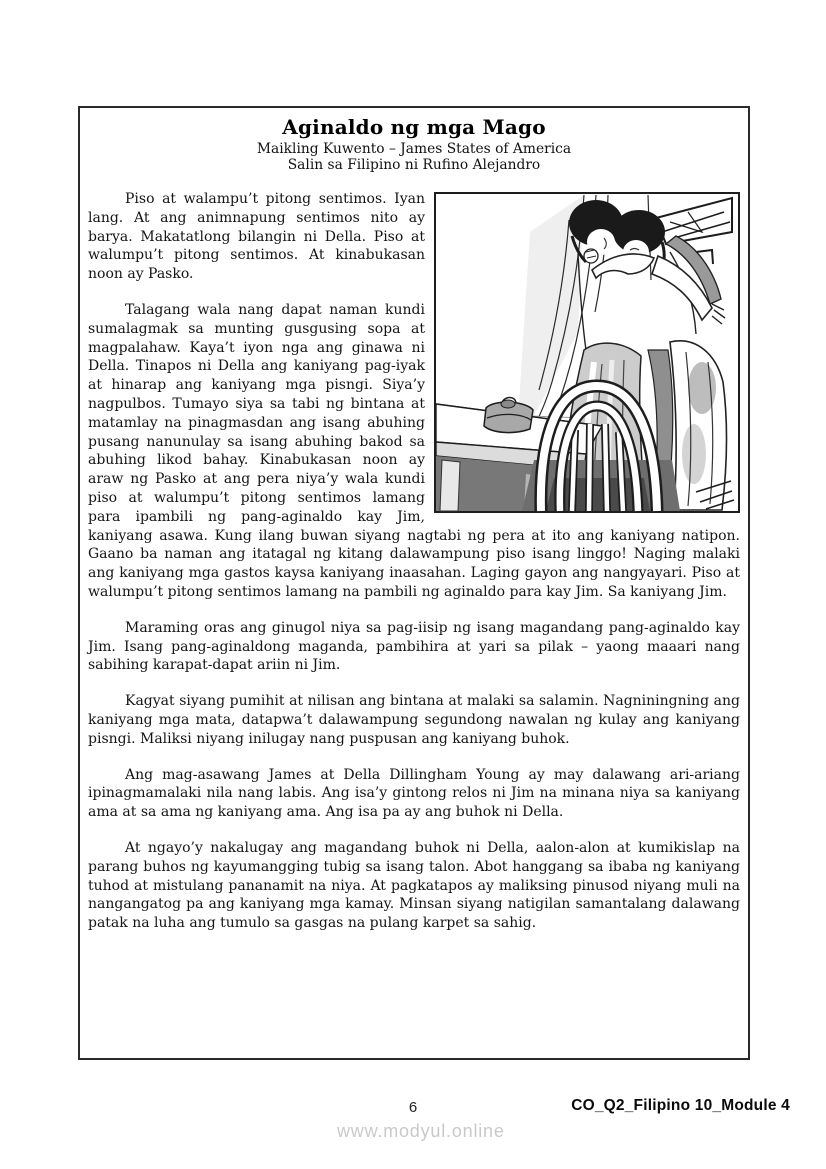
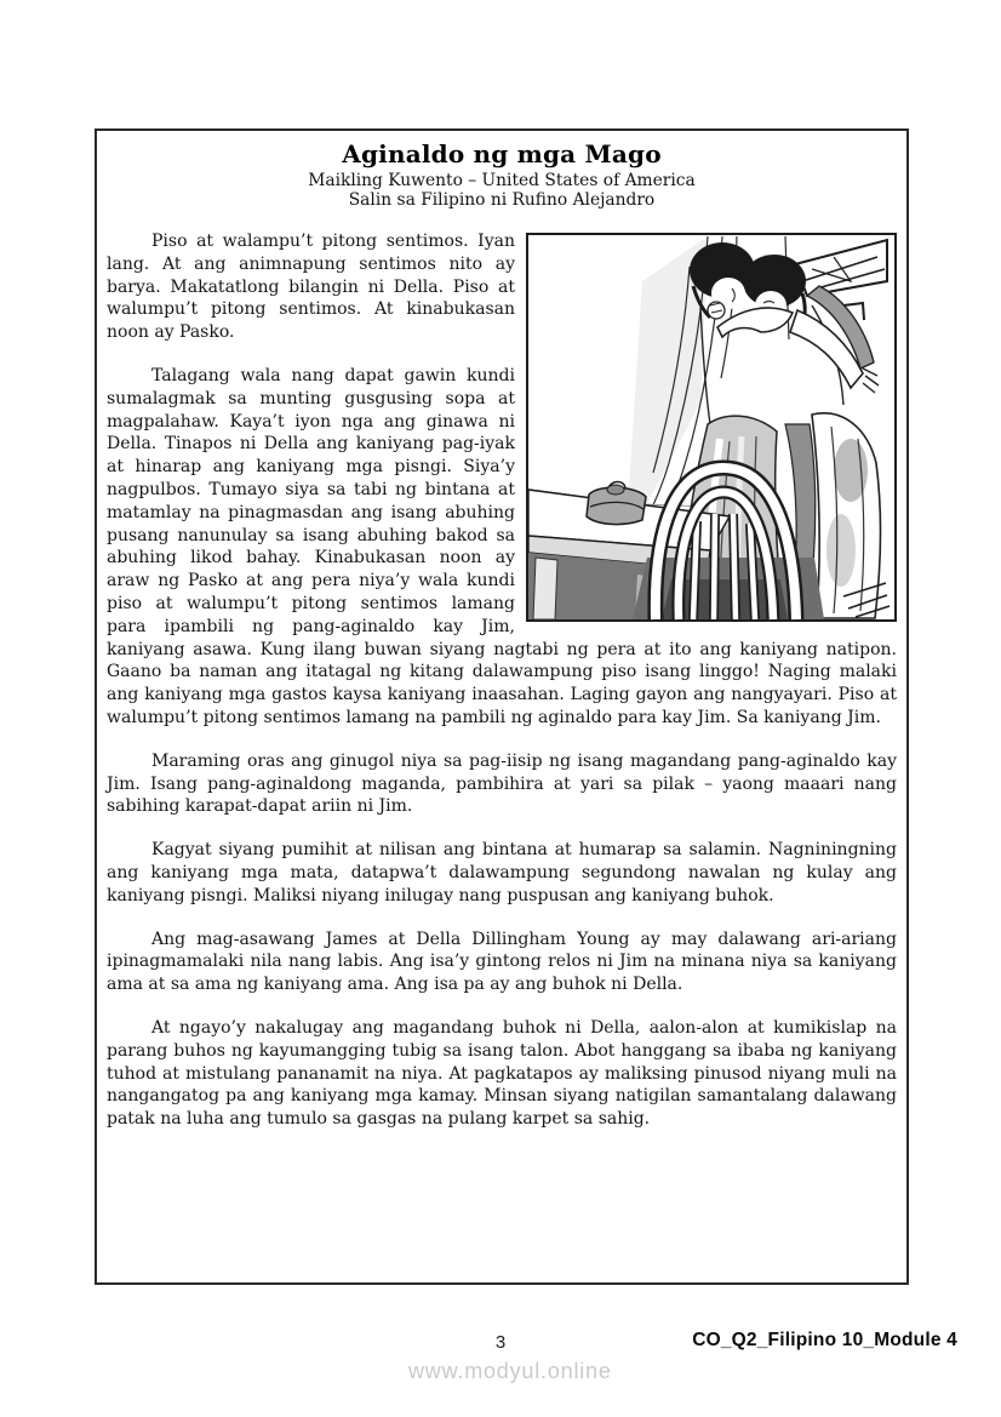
  Aginaldo ng mga Mago
- Maikling Kuwento – James States of America
+ Maikling Kuwento – United States of America
  Salin sa Filipino ni Rufino Alejandro
  Piso at walampu’t pitong sentimos. Iyan lang. At ang animnapung sentimos nito ay barya. Makatatlong bilangin ni Della. Piso at walumpu’t pitong sentimos. At kinabukasan noon ay Pasko.
- Talagang wala nang dapat naman kundi sumalagmak sa munting gusgusing sopa at magpalahaw. Kaya’t iyon nga ang ginawa ni Della. Tinapos ni Della ang kaniyang pag-iyak at hinarap ang kaniyang mga pisngi. Siya’y nagpulbos. Tumayo siya sa tabi ng bintana at matamlay na pinagmasdan ang isang abuhing pusang nanunulay sa isang abuhing bakod sa abuhing likod bahay. Kinabukasan noon ay araw ng Pasko at ang pera niya’y wala kundi piso at walumpu’t pitong sentimos lamang para ipambili ng pang-aginaldo kay Jim, kaniyang asawa. Kung ilang buwan siyang nagtabi ng pera at ito ang kaniyang natipon. Gaano ba naman ang itatagal ng kitang dalawampung piso isang linggo! Naging malaki ang kaniyang mga gastos kaysa kaniyang inaasahan. Laging gayon ang nangyayari. Piso at walumpu’t pitong sentimos lamang na pambili ng aginaldo para kay Jim. Sa kaniyang Jim.
+ Talagang wala nang dapat gawin kundi sumalagmak sa munting gusgusing sopa at magpalahaw. Kaya’t iyon nga ang ginawa ni Della. Tinapos ni Della ang kaniyang pag-iyak at hinarap ang kaniyang mga pisngi. Siya’y nagpulbos. Tumayo siya sa tabi ng bintana at matamlay na pinagmasdan ang isang abuhing pusang nanunulay sa isang abuhing bakod sa abuhing likod bahay. Kinabukasan noon ay araw ng Pasko at ang pera niya’y wala kundi piso at walumpu’t pitong sentimos lamang para ipambili ng pang-aginaldo kay Jim, kaniyang asawa. Kung ilang buwan siyang nagtabi ng pera at ito ang kaniyang natipon. Gaano ba naman ang itatagal ng kitang dalawampung piso isang linggo! Naging malaki ang kaniyang mga gastos kaysa kaniyang inaasahan. Laging gayon ang nangyayari. Piso at walumpu’t pitong sentimos lamang na pambili ng aginaldo para kay Jim. Sa kaniyang Jim.
  Maraming oras ang ginugol niya sa pag-iisip ng isang magandang pang-aginaldo kay Jim. Isang pang-aginaldong maganda, pambihira at yari sa pilak – yaong maaari nang sabihing karapat-dapat ariin ni Jim.
- Kagyat siyang pumihit at nilisan ang bintana at malaki sa salamin. Nagniningning ang kaniyang mga mata, datapwa’t dalawampung segundong nawalan ng kulay ang kaniyang pisngi. Maliksi niyang inilugay nang puspusan ang kaniyang buhok.
+ Kagyat siyang pumihit at nilisan ang bintana at humarap sa salamin. Nagniningning ang kaniyang mga mata, datapwa’t dalawampung segundong nawalan ng kulay ang kaniyang pisngi. Maliksi niyang inilugay nang puspusan ang kaniyang buhok.
  Ang mag-asawang James at Della Dillingham Young ay may dalawang ari-ariang ipinagmamalaki nila nang labis. Ang isa’y gintong relos ni Jim na minana niya sa kaniyang ama at sa ama ng kaniyang ama. Ang isa pa ay ang buhok ni Della.
  At ngayo’y nakalugay ang magandang buhok ni Della, aalon-alon at kumikislap na parang buhos ng kayumangging tubig sa isang talon. Abot hanggang sa ibaba ng kaniyang tuhod at mistulang pananamit na niya. At pagkatapos ay maliksing pinusod niyang muli na nangangatog pa ang kaniyang mga kamay. Minsan siyang natigilan samantalang dalawang patak na luha ang tumulo sa gasgas na pulang karpet sa sahig.
- 6
+ 3
  CO_Q2_Filipino 10_Module 4
  www.modyul.online
